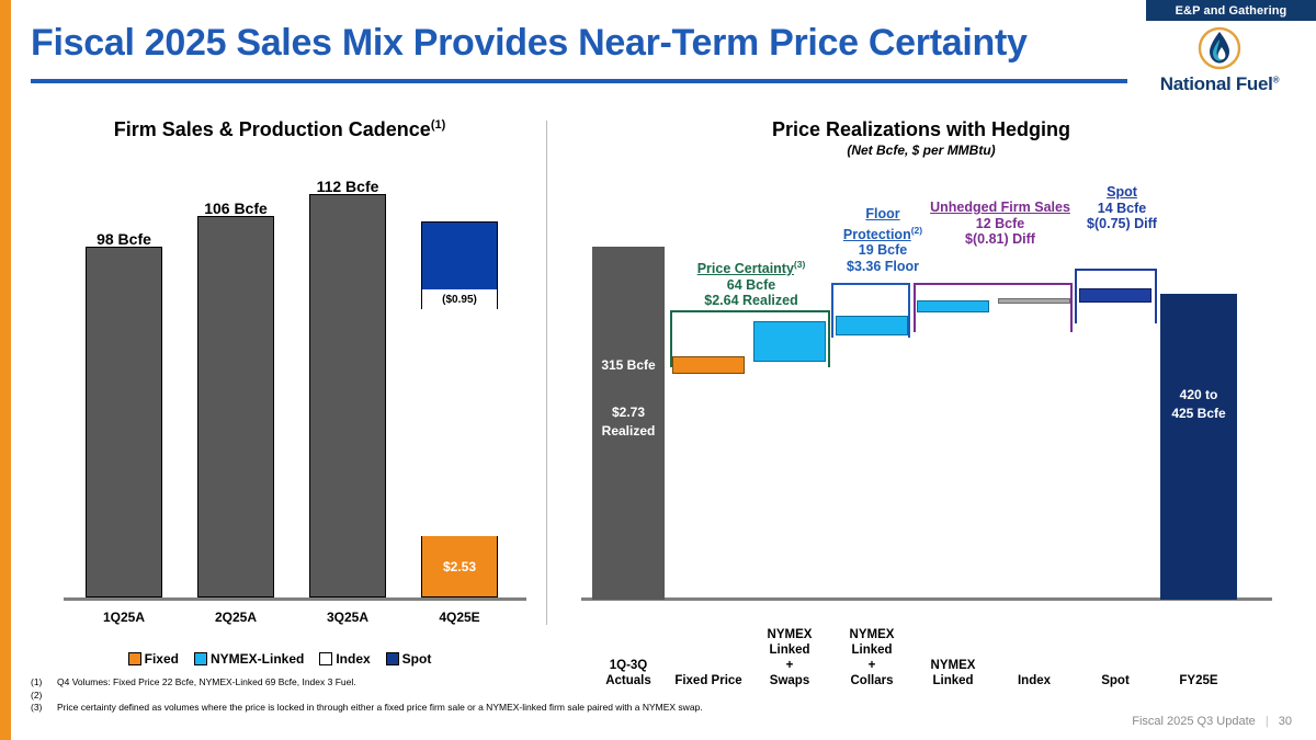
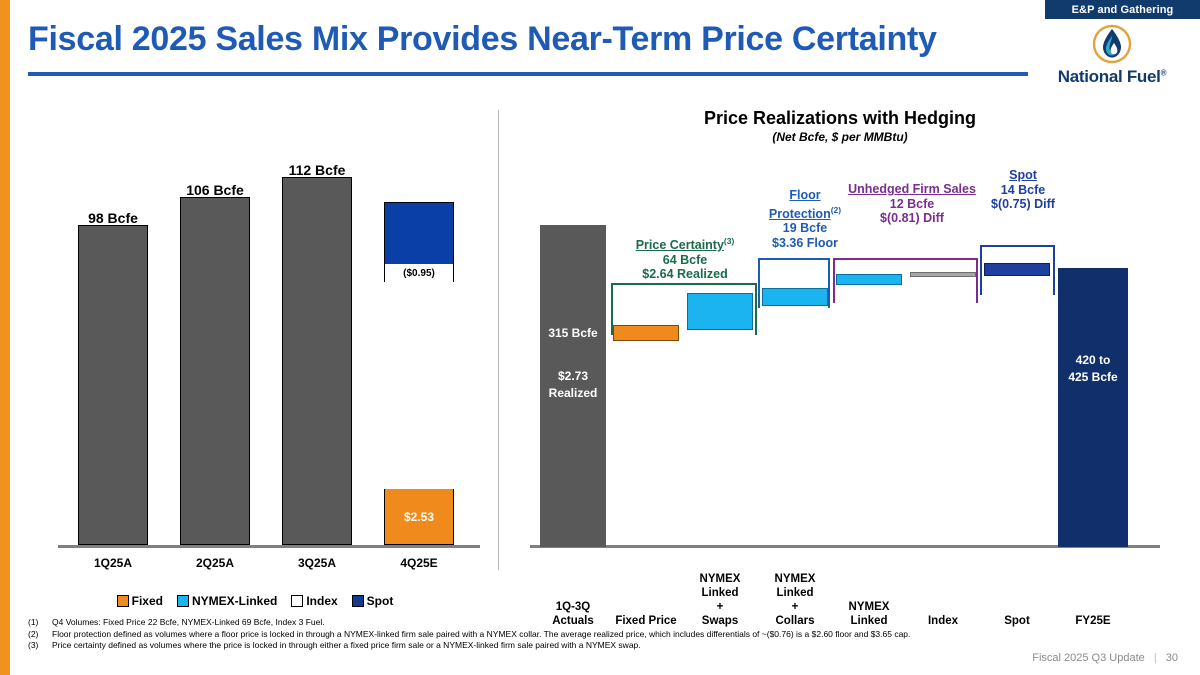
  E&P and Gathering
  Fiscal 2025 Sales Mix Provides Near-Term Price Certainty
  National Fuel®
- Firm Sales & Production Cadence(1)
  98 Bcfe
  1Q25A
  106 Bcfe
  2Q25A
  112 Bcfe
  3Q25A
  ($0.95)
  $2.53
  4Q25E
  Fixed
  NYMEX-Linked
  Index
  Spot
  Price Realizations with Hedging
  (Net Bcfe, $ per MMBtu)
  Price Certainty(3)
  64 Bcfe
  $2.64 Realized
  Floor
  Protection(2)
  19 Bcfe
  $3.36 Floor
  Unhedged Firm Sales
  12 Bcfe
  $(0.81) Diff
  Spot
  14 Bcfe
  $(0.75) Diff
  315 Bcfe
  $2.73
  Realized
  420 to
  425 Bcfe
  1Q-3Q
  Actuals
  Fixed Price
  NYMEX
  Linked
  +
  Swaps
  NYMEX
  Linked
  +
  Collars
  NYMEX
  Linked
  Index
  Spot
  FY25E
  (1)
  Q4 Volumes: Fixed Price 22 Bcfe, NYMEX-Linked 69 Bcfe, Index 3 Fuel.
  (2)
+ Floor protection defined as volumes where a floor price is locked in through a NYMEX-linked firm sale paired with a NYMEX collar. The average realized price, which includes differentials of ~($0.76) is a $2.60 floor and $3.65 cap.
  (3)
  Price certainty defined as volumes where the price is locked in through either a fixed price firm sale or a NYMEX-linked firm sale paired with a NYMEX swap.
  Fiscal 2025 Q3 Update | 30
